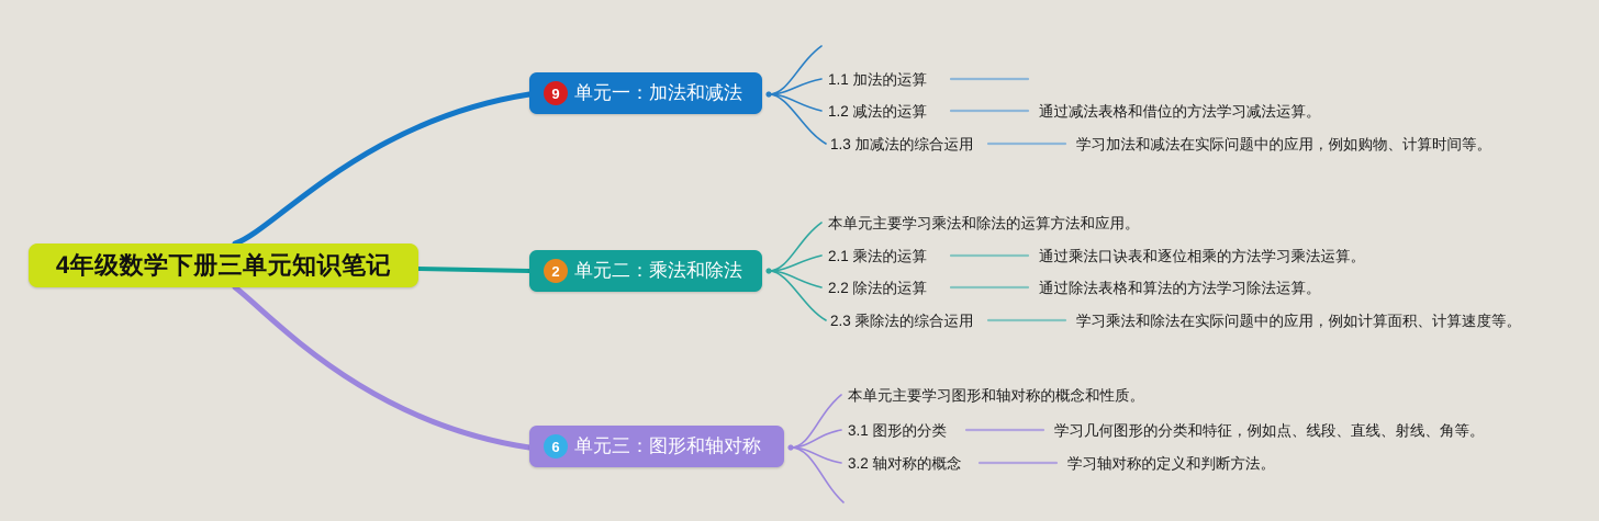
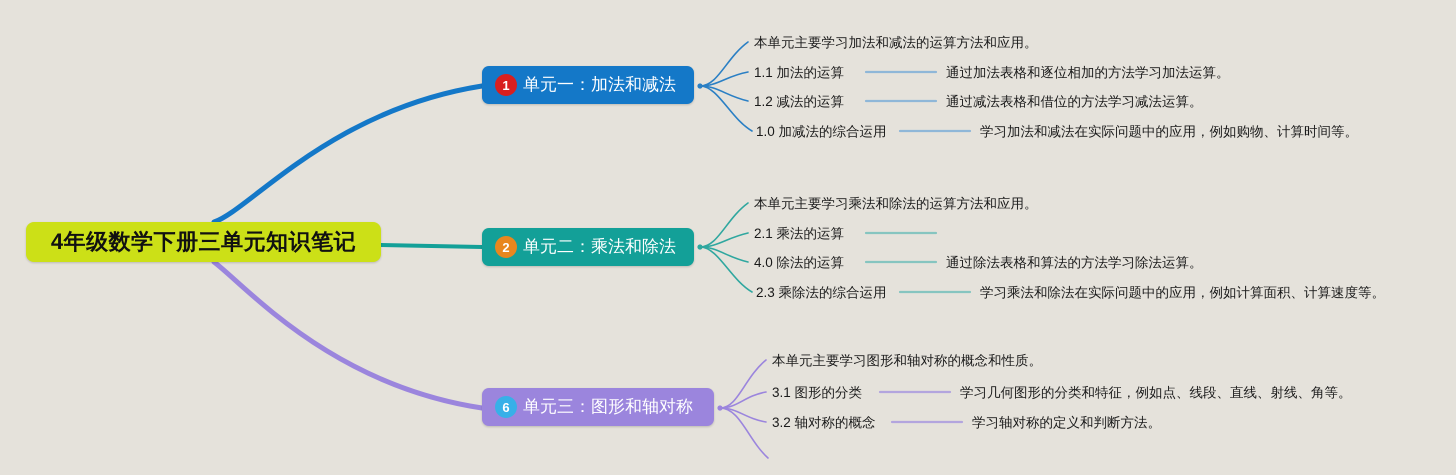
  4年级数学下册三单元知识笔记
- 9
+ 1
  单元一：加法和减法
+ 本单元主要学习加法和减法的运算方法和应用。
  1.1 加法的运算
+ 通过加法表格和逐位相加的方法学习加法运算。
  1.2 减法的运算
  通过减法表格和借位的方法学习减法运算。
- 1.3 加减法的综合运用
+ 1.0 加减法的综合运用
  学习加法和减法在实际问题中的应用，例如购物、计算时间等。
  2
  单元二：乘法和除法
  本单元主要学习乘法和除法的运算方法和应用。
  2.1 乘法的运算
- 通过乘法口诀表和逐位相乘的方法学习乘法运算。
- 2.2 除法的运算
+ 4.0 除法的运算
  通过除法表格和算法的方法学习除法运算。
  2.3 乘除法的综合运用
  学习乘法和除法在实际问题中的应用，例如计算面积、计算速度等。
  6
  单元三：图形和轴对称
  本单元主要学习图形和轴对称的概念和性质。
  3.1 图形的分类
  学习几何图形的分类和特征，例如点、线段、直线、射线、角等。
  3.2 轴对称的概念
  学习轴对称的定义和判断方法。
